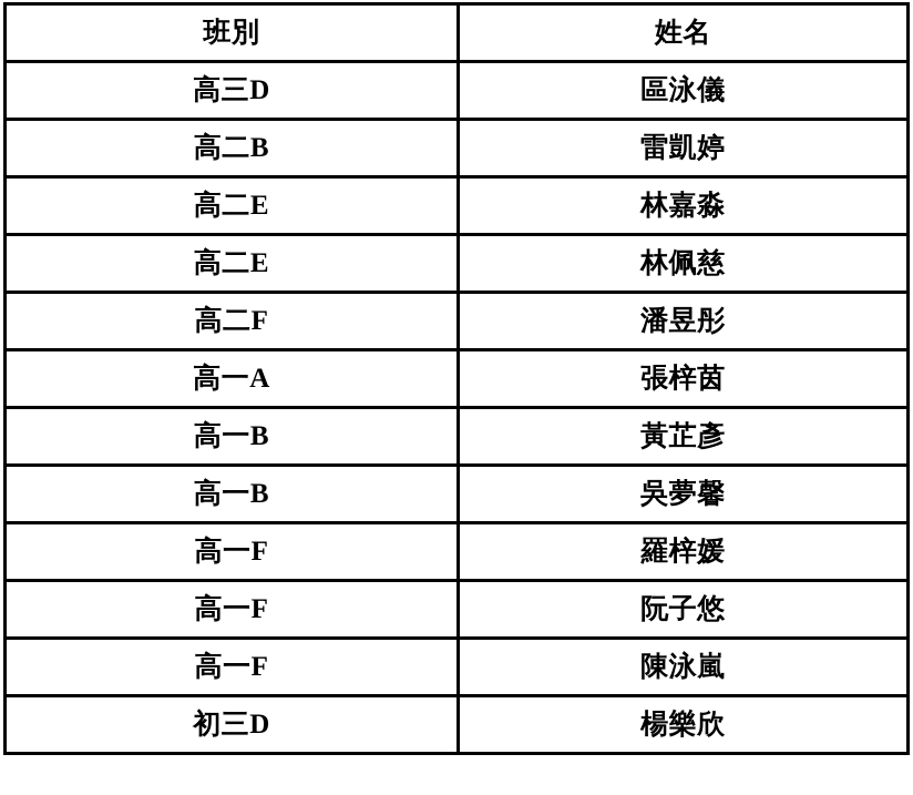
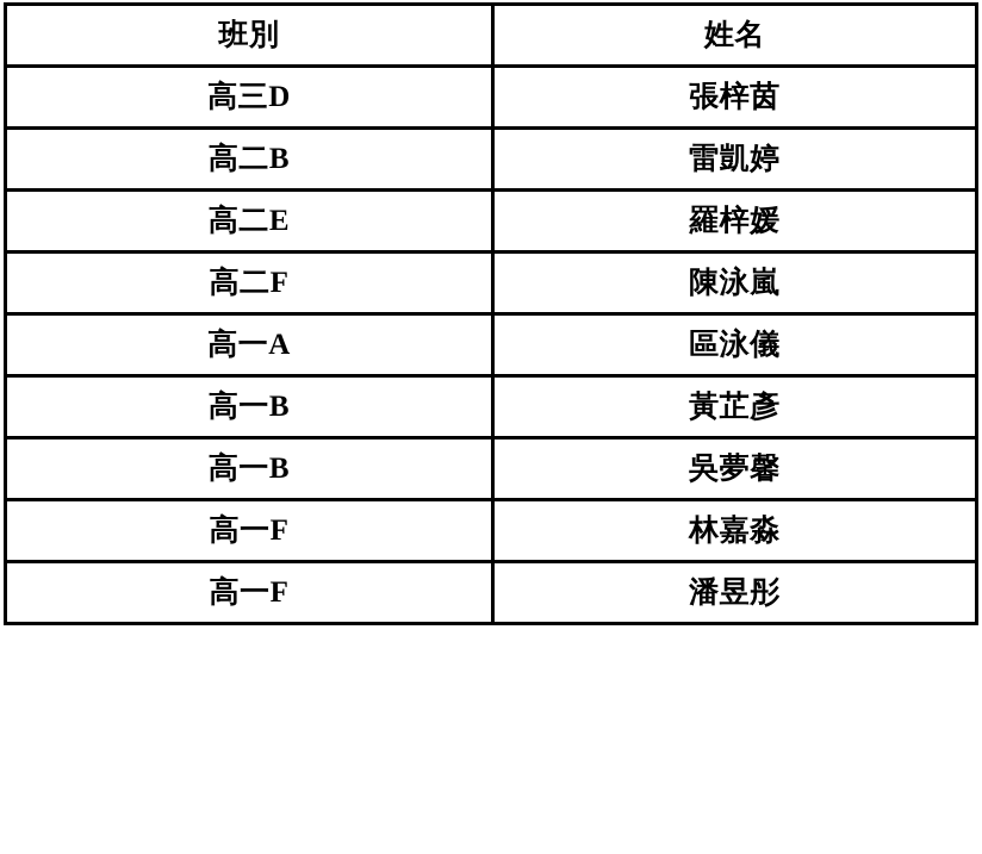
  班別	姓名
- 高三D	區泳儀
+ 高三D	張梓茵
  高二B	雷凱婷
- 高二E	林嘉淼
+ 高二E	羅梓媛
- 高二E	林佩慈
- 高二F	潘昱彤
+ 高二F	陳泳嵐
- 高一A	張梓茵
+ 高一A	區泳儀
  高一B	黃芷彥
  高一B	吳夢馨
- 高一F	羅梓媛
+ 高一F	林嘉淼
- 高一F	阮子悠
- 高一F	陳泳嵐
+ 高一F	潘昱彤
- 初三D	楊樂欣
